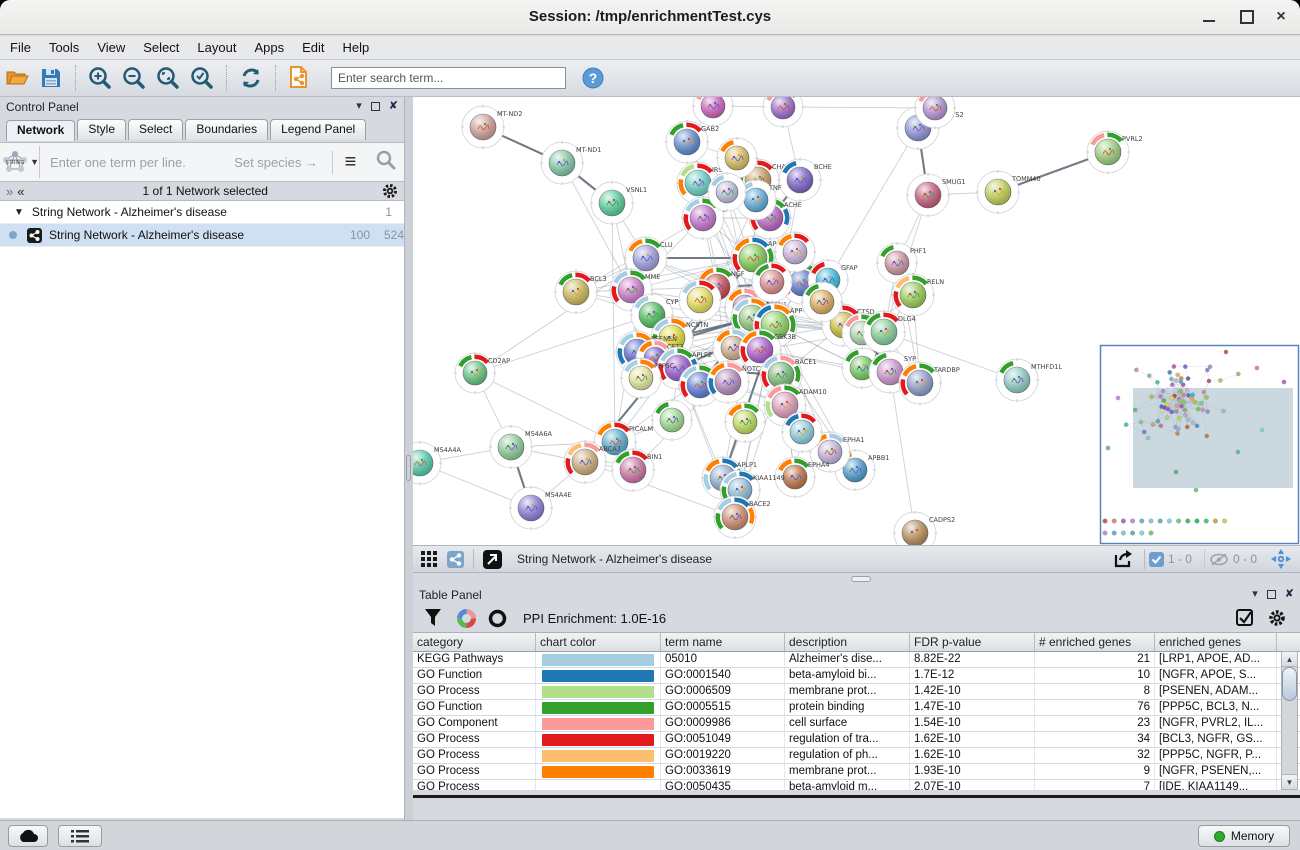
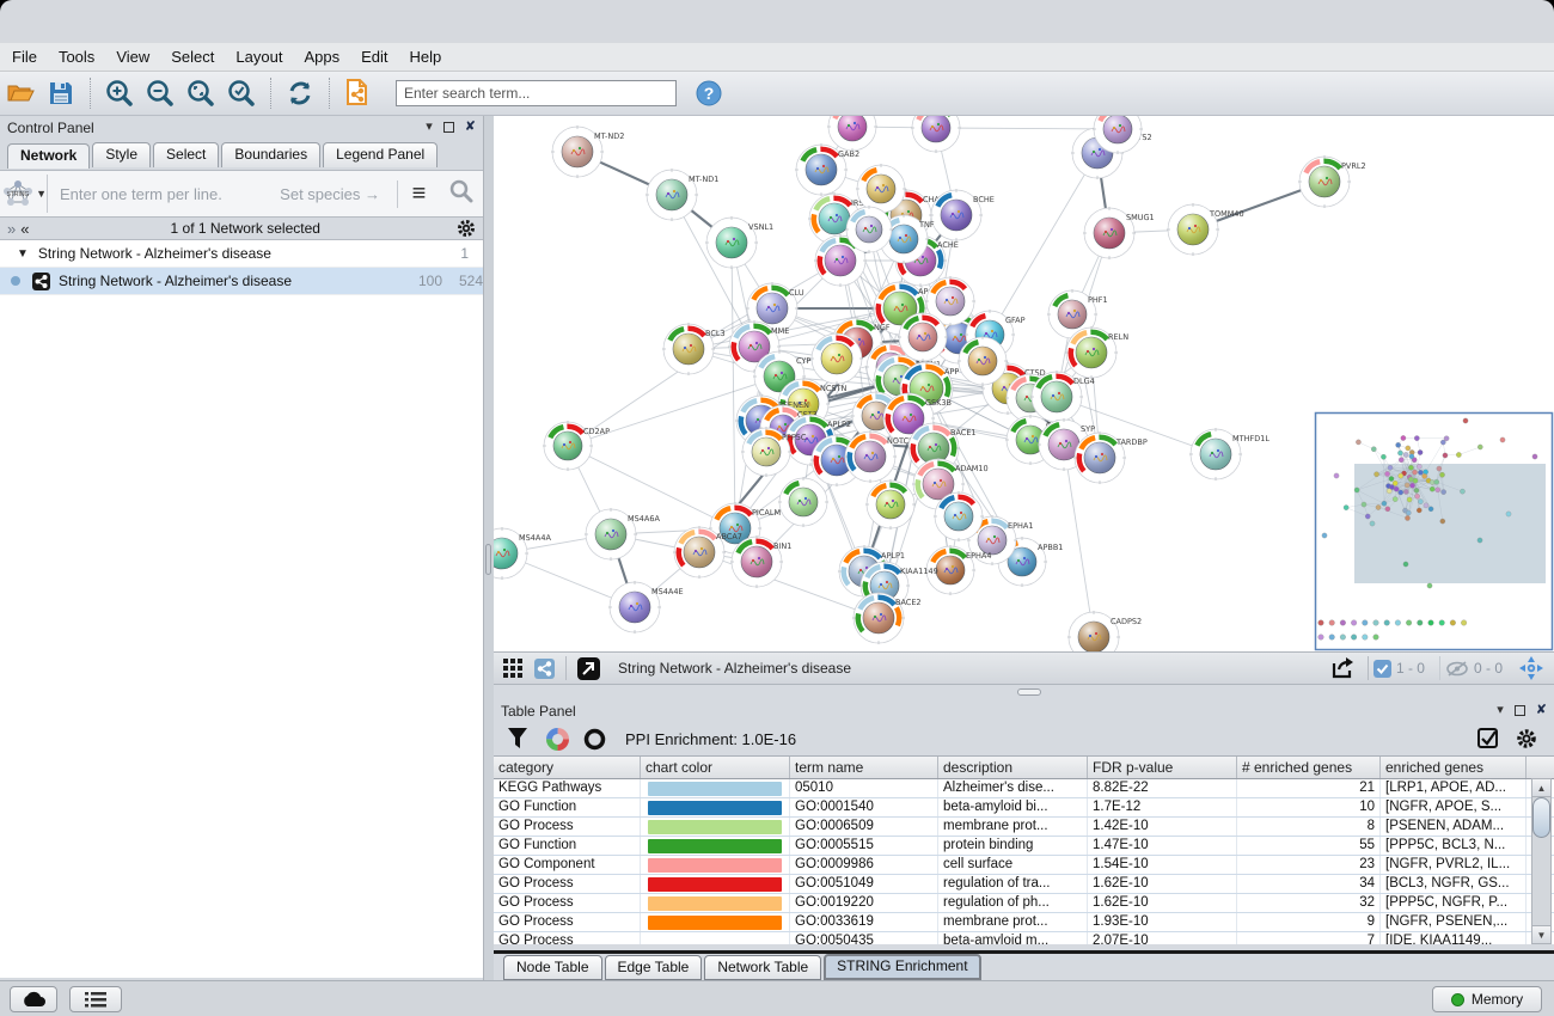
- Session: /tmp/enrichmentTest.cys
- ×
  File
  Tools
  View
  Select
  Layout
  Apps
  Edit
  Help
  Enter search term...
  ?
  Control Panel
  ▾
  ✘
  Network
  Style
  Select
  Boundaries
  Legend Panel
  ▼
  Enter one term per line.
  Set species →
  ≡
  »
  «
  1 of 1 Network selected
  ▼
  String Network - Alzheimer's disease
  1
  String Network - Alzheimer's disease
  100
  524
  MT-ND2
  MT-ND1
  VSNL1
  GAB2
  IRS
  BCHE
  ACHE
  TNF
  CLU
  MME
  BCL3
  NGF
  GFAP
  NCSTN
  APLP2
  PPP5C
  APP
  CTSD
  DLG4
  GSK3B
  SYP
  TARDBP
  MTHFD1L
  BACE1
  ADAM10
  APBB1
  EPHA1
  EPHA4
  APLP1
  KIAA1149
  BACE2
  PICALM
  ABCA7
  BIN1
  CD2AP
  MS4A6A
  MS4A4A
  MS4A4E
  SMUG1
  TOMM40
  PVRL2
  PHF1
  RELN
  CADPS2
  String Network - Alzheimer's disease
  1 - 0
  0 - 0
  Table Panel
  ▾
  ✘
  PPI Enrichment: 1.0E-16
  category
  chart color
  term name
  description
  FDR p-value
  # enriched genes
  enriched genes
  KEGG Pathways
  05010
  Alzheimer's dise...
  8.82E-22
  21
  [LRP1, APOE, AD...
  GO Function
  GO:0001540
  beta-amyloid bi...
  1.7E-12
  10
  [NGFR, APOE, S...
  GO Process
  GO:0006509
  membrane prot...
  1.42E-10
  8
  [PSENEN, ADAM...
  GO Function
  GO:0005515
  protein binding
  1.47E-10
- 76
+ 55
  [PPP5C, BCL3, N...
  GO Component
  GO:0009986
  cell surface
  1.54E-10
  23
  [NGFR, PVRL2, IL...
  GO Process
  GO:0051049
  regulation of tra...
  1.62E-10
  34
  [BCL3, NGFR, GS...
  GO Process
  GO:0019220
  regulation of ph...
  1.62E-10
  32
  [PPP5C, NGFR, P...
  GO Process
  GO:0033619
  membrane prot...
  1.93E-10
  9
  [NGFR, PSENEN,...
  GO Process
  GO:0050435
  beta-amyloid m...
  2.07E-10
  7
  [IDE, KIAA1149...
  ▲
  ▼
+ Node Table
+ Edge Table
+ Network Table
+ STRING Enrichment
  Memory
